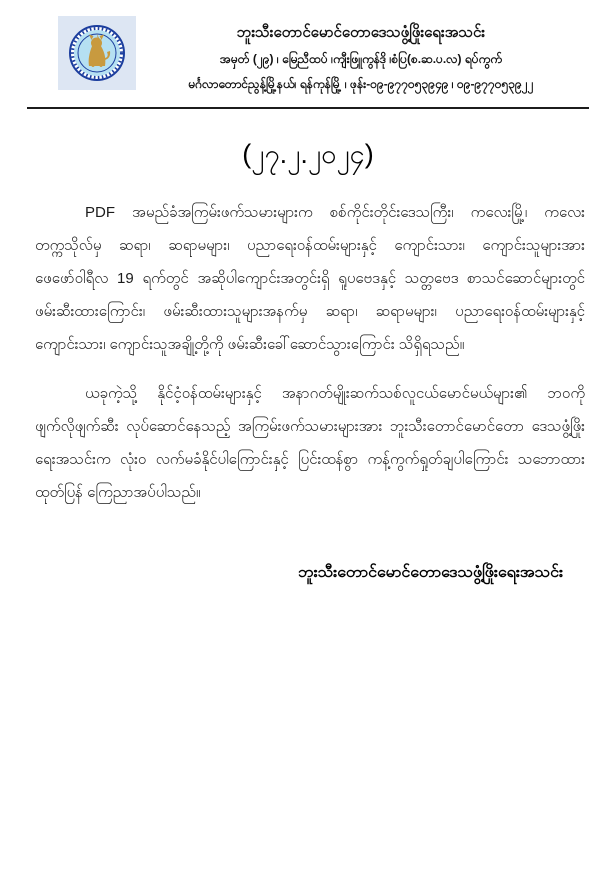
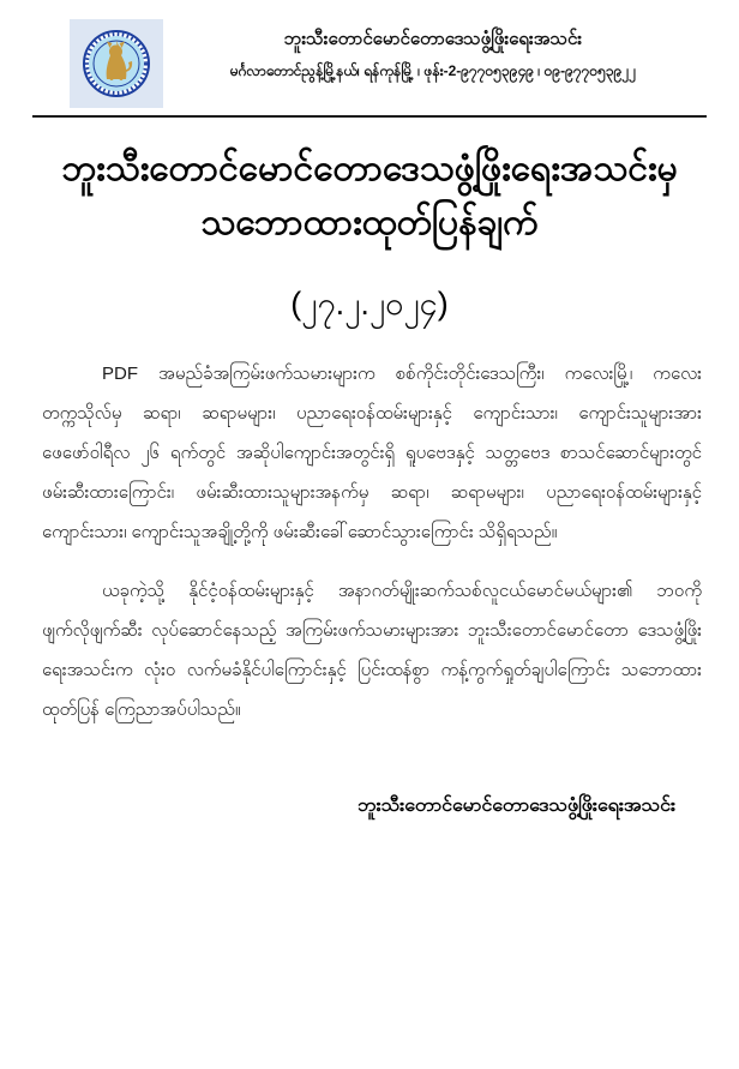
  ဘူးသီးတောင်မောင်တောဒေသဖွံ့ဖြိုးရေးအသင်း
- အမှတ် (၂၉) ၊ မြေညီထပ် ၊ကျီးဖြူကွန်ဒို ၊စံပြ(စ.ဆ.ပ.လ) ရပ်ကွက်
- မင်္ဂလာတောင်ညွန့်မြို့နယ်၊ ရန်ကုန်မြို့ ၊ ဖုန်း-၀၉-၉၇၇၀၅၃၉၄၉ ၊ ၀၉-၉၇၇၀၅၃၉၂၂
+ မင်္ဂလာတောင်ညွန့်မြို့နယ်၊ ရန်ကုန်မြို့ ၊ ဖုန်း-2-၉၇၇၀၅၃၉၄၉ ၊ ၀၉-၉၇၇၀၅၃၉၂၂
+ ဘူးသီးတောင်မောင်တောဒေသဖွံ့ဖြိုးရေးအသင်းမှ
+ သဘောထားထုတ်ပြန်ချက်
  (၂၇.၂.၂၀၂၄)
- PDF အမည်ခံအကြမ်းဖက်သမားများက စစ်ကိုင်းတိုင်းဒေသကြီး၊ ကလေးမြို့၊ ကလေးတက္ကသိုလ်မှ ဆရာ၊ ဆရာမများ၊ ပညာရေးဝန်ထမ်းများနှင့် ကျောင်းသား၊ ကျောင်းသူများအား ဖေဖော်ဝါရီလ 19 ရက်တွင် အဆိုပါကျောင်းအတွင်းရှိ ရူပဗေဒနှင့် သတ္တဗေဒ စာသင်ဆောင်များတွင် ဖမ်းဆီးထားကြောင်း၊ ဖမ်းဆီးထားသူများအနက်မှ ဆရာ၊ ဆရာမများ၊ ပညာရေးဝန်ထမ်းများနှင့် ကျောင်းသား၊ ကျောင်းသူအချို့တို့ကို ဖမ်းဆီးခေါ်ဆောင်သွားကြောင်း သိရှိရသည်။
+ PDF အမည်ခံအကြမ်းဖက်သမားများက စစ်ကိုင်းတိုင်းဒေသကြီး၊ ကလေးမြို့၊ ကလေးတက္ကသိုလ်မှ ဆရာ၊ ဆရာမများ၊ ပညာရေးဝန်ထမ်းများနှင့် ကျောင်းသား၊ ကျောင်းသူများအား ဖေဖော်ဝါရီလ ၂၆ ရက်တွင် အဆိုပါကျောင်းအတွင်းရှိ ရူပဗေဒနှင့် သတ္တဗေဒ စာသင်ဆောင်များတွင် ဖမ်းဆီးထားကြောင်း၊ ဖမ်းဆီးထားသူများအနက်မှ ဆရာ၊ ဆရာမများ၊ ပညာရေးဝန်ထမ်းများနှင့် ကျောင်းသား၊ ကျောင်းသူအချို့တို့ကို ဖမ်းဆီးခေါ်ဆောင်သွားကြောင်း သိရှိရသည်။
  ယခုကဲ့သို့ နိုင်ငံ့ဝန်ထမ်းများနှင့် အနာဂတ်မျိုးဆက်သစ်လူငယ်မောင်မယ်များ၏ ဘဝကို ဖျက်လိုဖျက်ဆီး လုပ်ဆောင်နေသည့် အကြမ်းဖက်သမားများအား ဘူးသီးတောင်မောင်တော ဒေသဖွံ့ဖြိုးရေးအသင်းက လုံးဝ လက်မခံနိုင်ပါကြောင်းနှင့် ပြင်းထန်စွာ ကန့်ကွက်ရှုတ်ချပါကြောင်း သဘောထားထုတ်ပြန် ကြေညာအပ်ပါသည်။
  ဘူးသီးတောင်မောင်တောဒေသဖွံ့ဖြိုးရေးအသင်း
